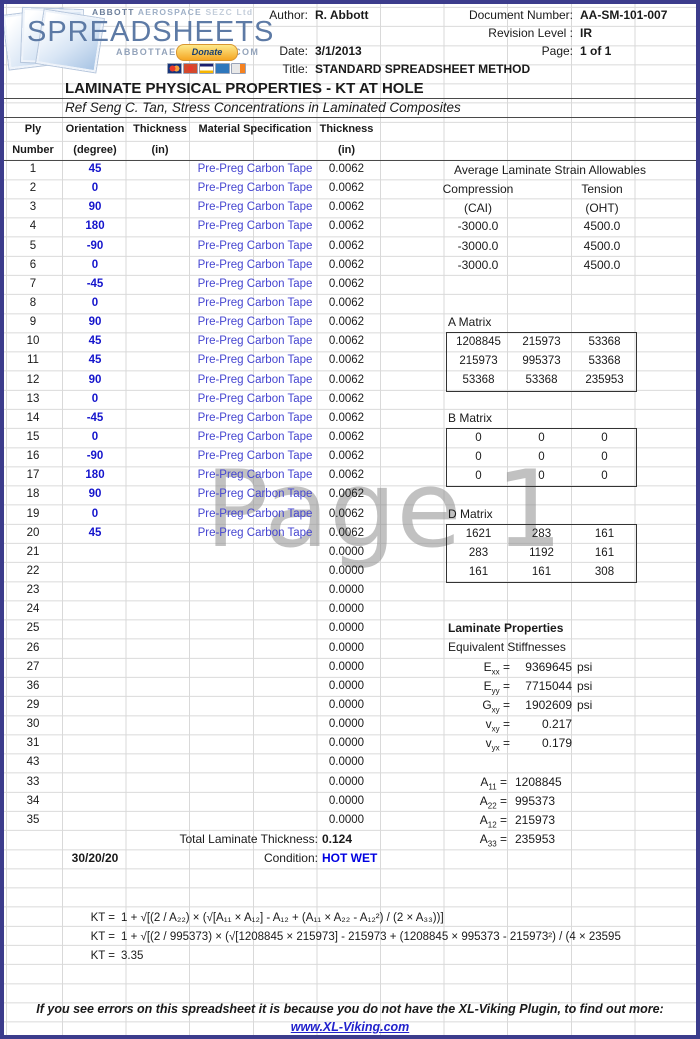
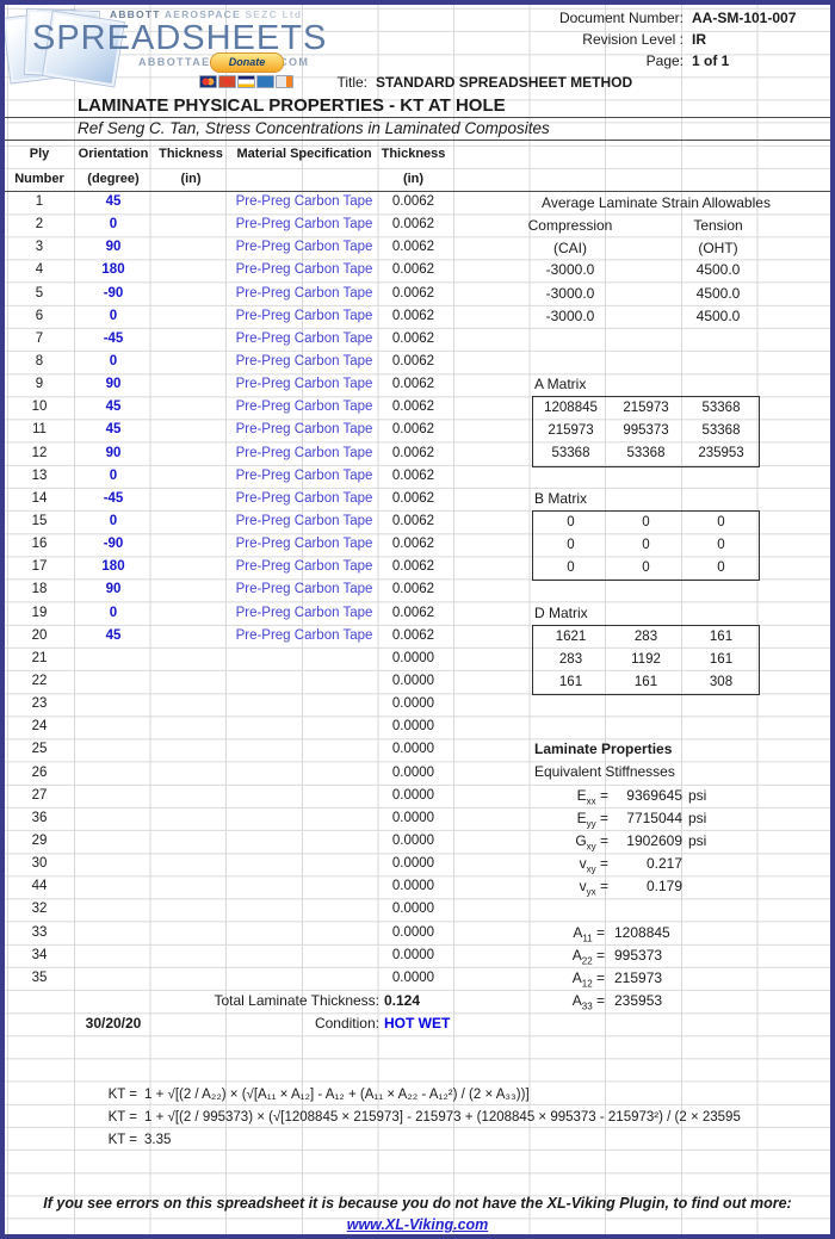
- Page 1
  ABBOTT AEROSPACE SEZC Ltd
  SPREADSHEETS
  Donate
- Author:
- R. Abbott
- Date:
- 3/1/2013
  Title:
  STANDARD SPREADSHEET METHOD
  Document Number:
  AA-SM-101-007
  Revision Level :
  IR
  Page:
  1 of 1
  LAMINATE PHYSICAL PROPERTIES - KT AT HOLE
  Ref Seng C. Tan, Stress Concentrations in Laminated Composites
  Ply
  Orientation
  Thickness
  Material Specification
  Thickness
  Number
  (degree)
  (in)
  (in)
  1
  45
  Pre-Preg Carbon Tape
  0.0062
  2
  0
  Pre-Preg Carbon Tape
  0.0062
  3
  90
  Pre-Preg Carbon Tape
  0.0062
  4
  180
  Pre-Preg Carbon Tape
  0.0062
  5
  -90
  Pre-Preg Carbon Tape
  0.0062
  6
  0
  Pre-Preg Carbon Tape
  0.0062
  7
  -45
  Pre-Preg Carbon Tape
  0.0062
  8
  0
  Pre-Preg Carbon Tape
  0.0062
  9
  90
  Pre-Preg Carbon Tape
  0.0062
  10
  45
  Pre-Preg Carbon Tape
  0.0062
  11
  45
  Pre-Preg Carbon Tape
  0.0062
  12
  90
  Pre-Preg Carbon Tape
  0.0062
  13
  0
  Pre-Preg Carbon Tape
  0.0062
  14
  -45
  Pre-Preg Carbon Tape
  0.0062
  15
  0
  Pre-Preg Carbon Tape
  0.0062
  16
  -90
  Pre-Preg Carbon Tape
  0.0062
  17
  180
  Pre-Preg Carbon Tape
  0.0062
  18
  90
  Pre-Preg Carbon Tape
  0.0062
  19
  0
  Pre-Preg Carbon Tape
  0.0062
  20
  45
  Pre-Preg Carbon Tape
  0.0062
  21
  0.0000
  22
  0.0000
  23
  0.0000
  24
  0.0000
  25
  0.0000
  26
  0.0000
  27
  0.0000
  36
  0.0000
  29
  0.0000
  30
  0.0000
- 31
+ 44
  0.0000
- 43
+ 32
  0.0000
  33
  0.0000
  34
  0.0000
  35
  0.0000
  Average Laminate Strain Allowables
  Compression
  Tension
  (CAI)
  (OHT)
  -3000.0
  4500.0
  -3000.0
  4500.0
  -3000.0
  4500.0
  A Matrix
  1208845
  215973
  53368
  215973
  995373
  53368
  53368
  53368
  235953
  B Matrix
  0
  0
  0
  0
  0
  0
  0
  0
  0
  D Matrix
  1621
  283
  161
  283
  1192
  161
  161
  161
  308
  Laminate Properties
  Equivalent Stiffnesses
  Exx =
  9369645
  psi
  Eyy =
  7715044
  psi
  Gxy =
  1902609
  psi
  vxy =
  0.217
  vyx =
  0.179
  A11 =
  1208845
  A22 =
  995373
  A12 =
  215973
  A33 =
  235953
  Total Laminate Thickness:
  0.124
  30/20/20
  Condition:
  HOT WET
  KT =
  1 + √[(2 / A₂₂) × (√[A₁₁ × A₁₂] - A₁₂ + (A₁₁ × A₂₂ - A₁₂²) / (2 × A₃₃))]
  KT =
- 1 + √[(2 / 995373) × (√[1208845 × 215973] - 215973 + (1208845 × 995373 - 215973²) / (4 × 23595
+ 1 + √[(2 / 995373) × (√[1208845 × 215973] - 215973 + (1208845 × 995373 - 215973²) / (2 × 23595
  KT =
  3.35
  If you see errors on this spreadsheet it is because you do not have the XL-Viking Plugin, to find out more:
  www.XL-Viking.com
